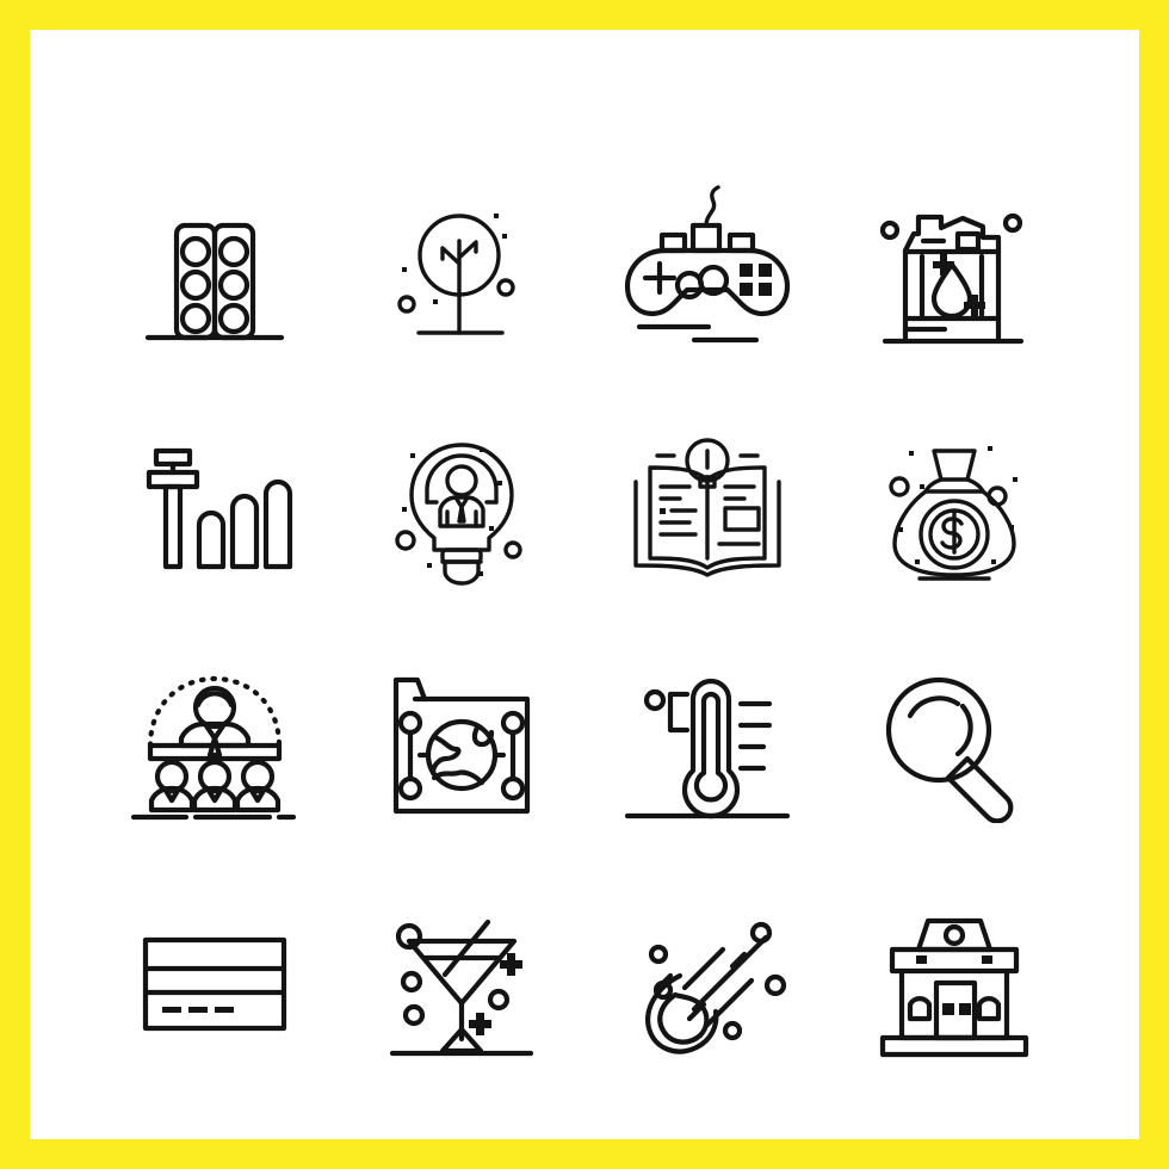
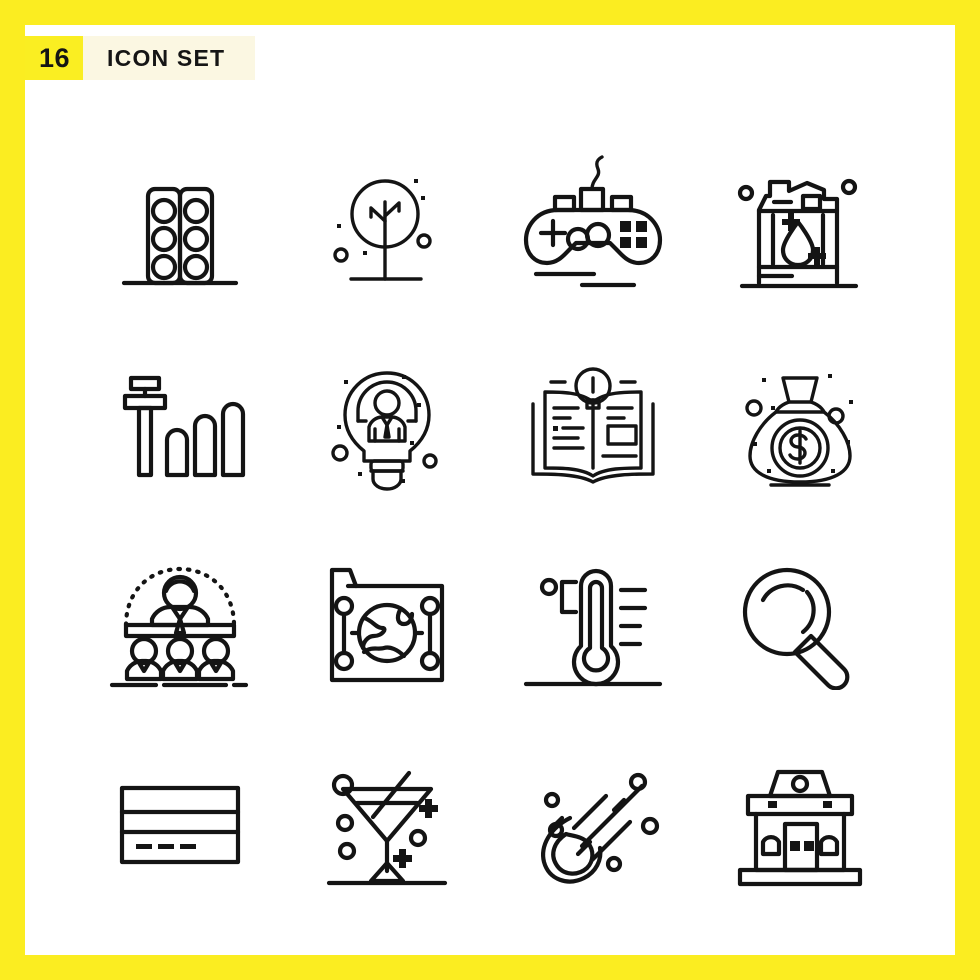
+ 16
+ ICON SET
